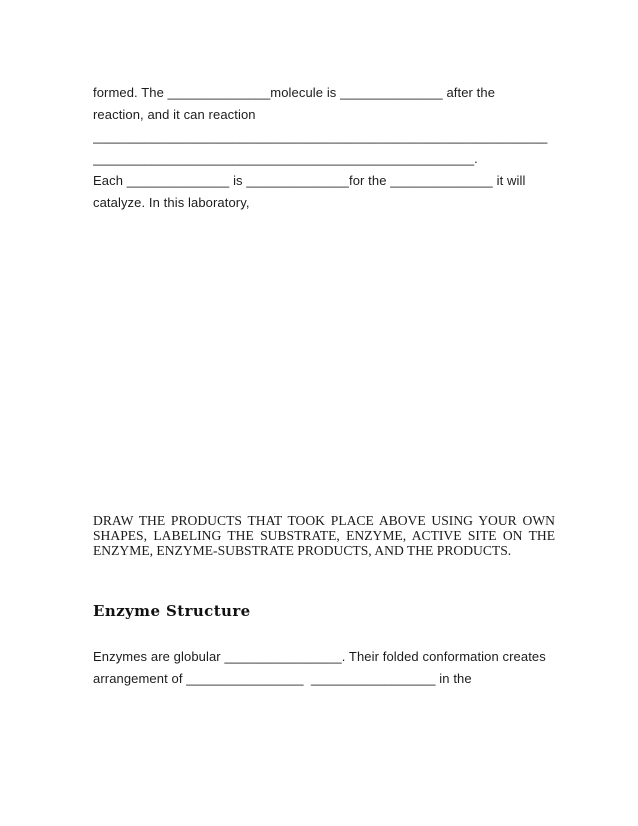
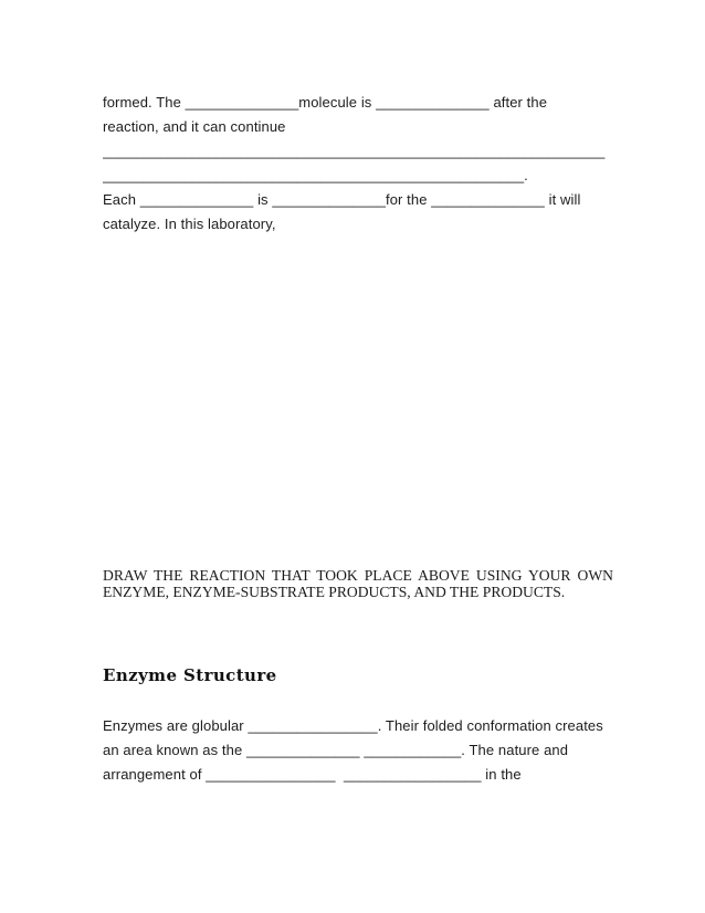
  formed. The ______________molecule is ______________ after the
- reaction, and it can reaction
+ reaction, and it can continue
  ______________________________________________________________
  ____________________________________________________.
  Each ______________ is ______________for the ______________ it will
  catalyze. In this laboratory,
- DRAW THE PRODUCTS THAT TOOK PLACE ABOVE USING YOUR OWN
+ DRAW THE REACTION THAT TOOK PLACE ABOVE USING YOUR OWN
- SHAPES, LABELING THE SUBSTRATE, ENZYME, ACTIVE SITE ON THE
  ENZYME, ENZYME-SUBSTRATE PRODUCTS, AND THE PRODUCTS.
  Enzyme Structure
  Enzymes are globular ________________. Their folded conformation creates
+ an area known as the ______________ ____________. The nature and
  arrangement of ________________ _________________ in the
